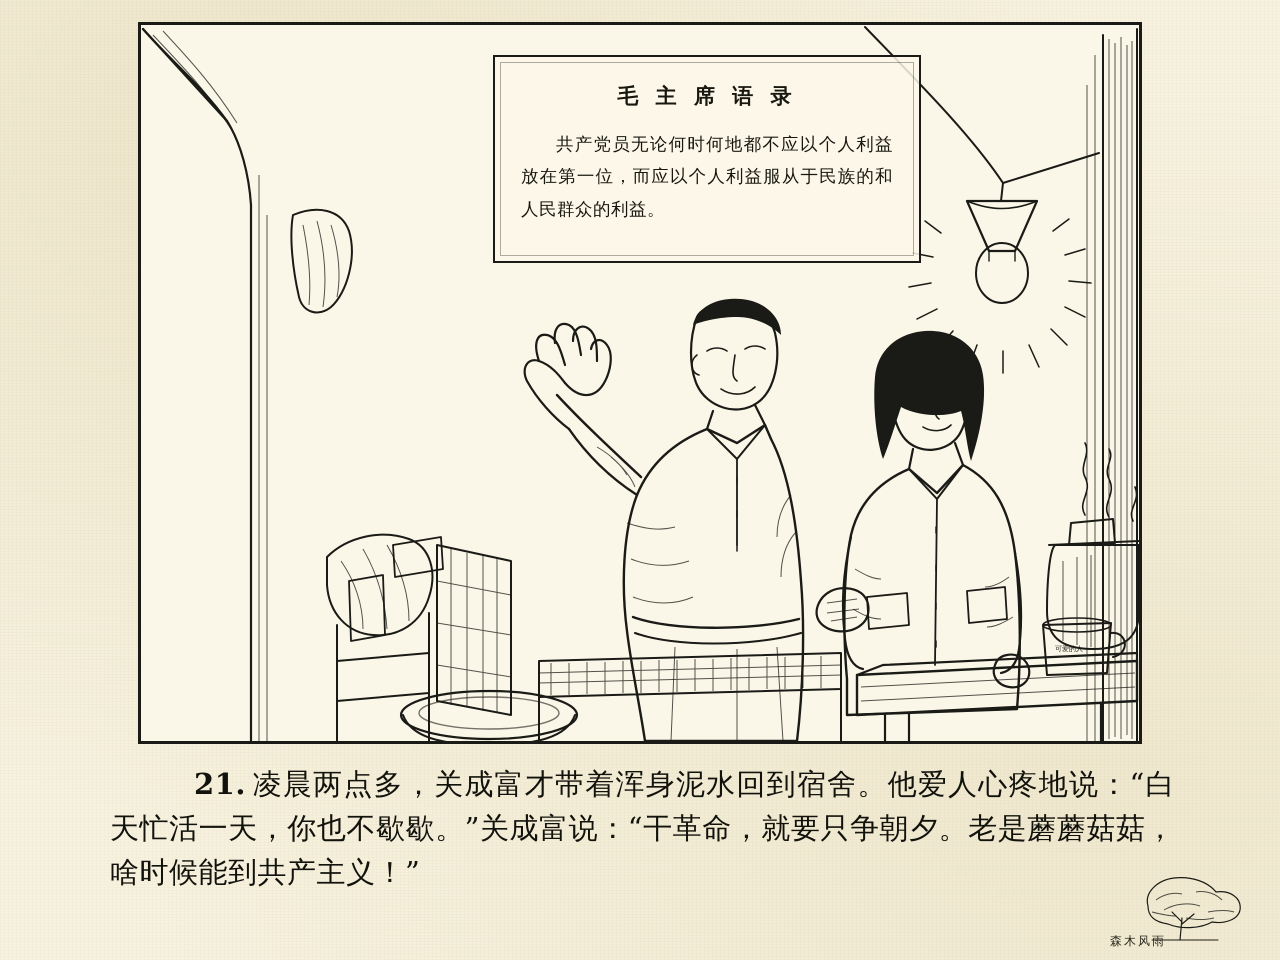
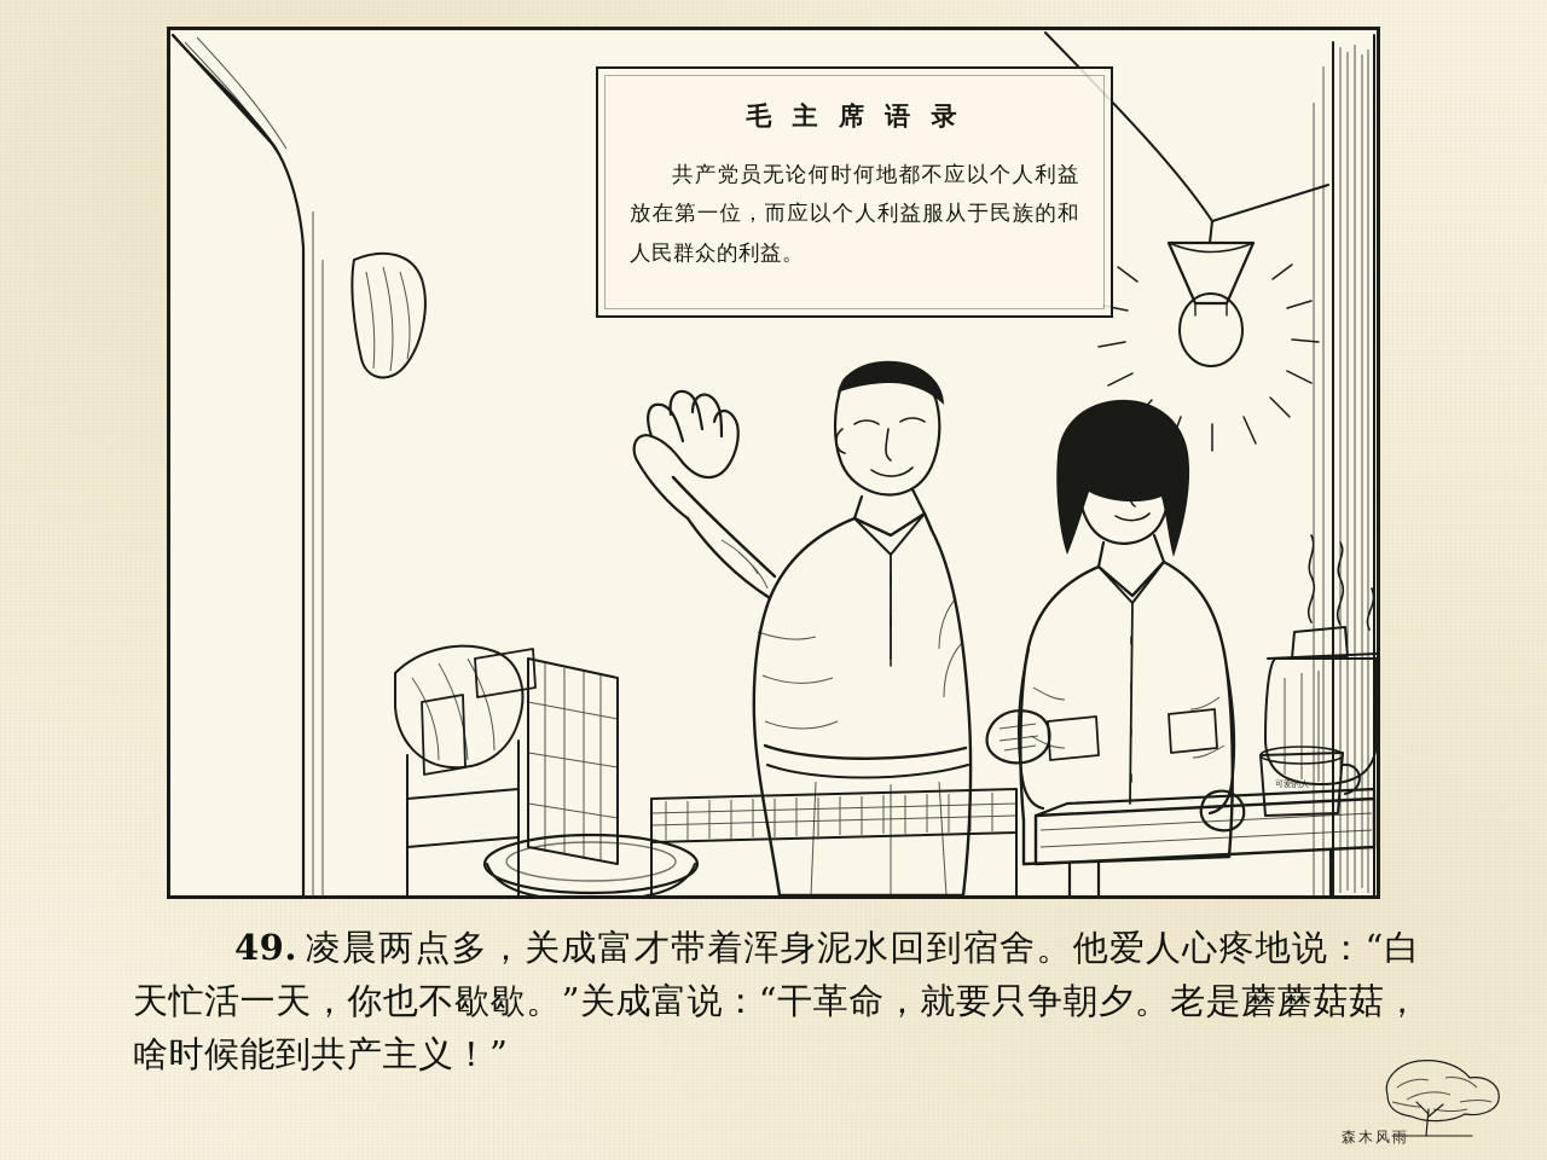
  可爱的人
  毛 主 席 语 录
  共产党员无论何时何地都不应以个人利益放在第一位，而应以个人利益服从于民族的和人民群众的利益。
- 21. 凌晨两点多，关成富才带着浑身泥水回到宿舍。他爱人心疼地说：“白天忙活一天，你也不歇歇。”关成富说：“干革命，就要只争朝夕。老是蘑蘑菇菇，啥时候能到共产主义！”
+ 49. 凌晨两点多，关成富才带着浑身泥水回到宿舍。他爱人心疼地说：“白天忙活一天，你也不歇歇。”关成富说：“干革命，就要只争朝夕。老是蘑蘑菇菇，啥时候能到共产主义！”
  森木风雨
